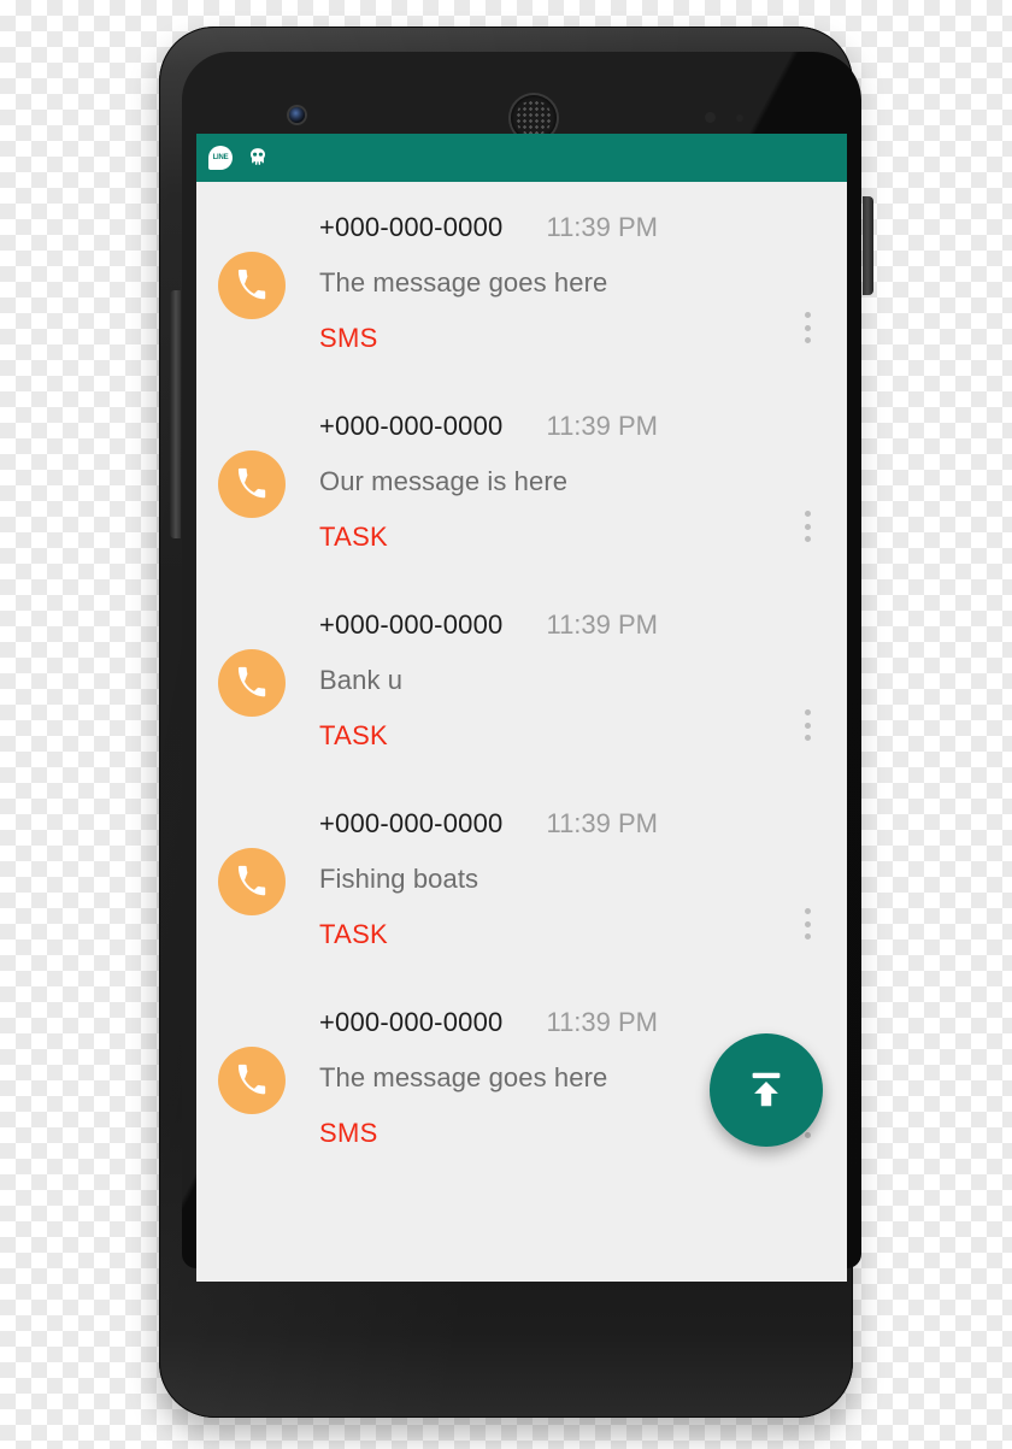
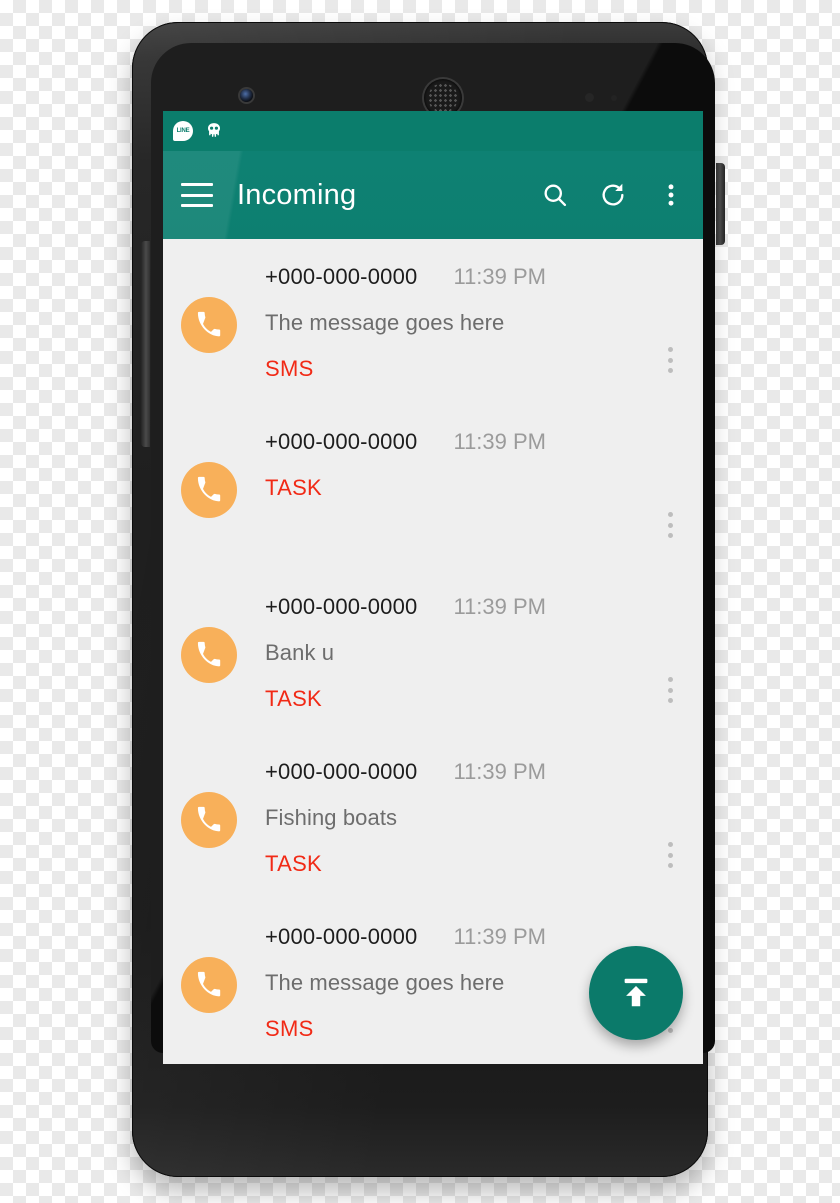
+ Incoming
  +000-000-0000
  11:39 PM
  The message goes here
  SMS
  +000-000-0000
  11:39 PM
- Our message is here
  TASK
  +000-000-0000
  11:39 PM
  Bank u
  TASK
  +000-000-0000
  11:39 PM
  Fishing boats
  TASK
  +000-000-0000
  11:39 PM
  The message goes here
  SMS
